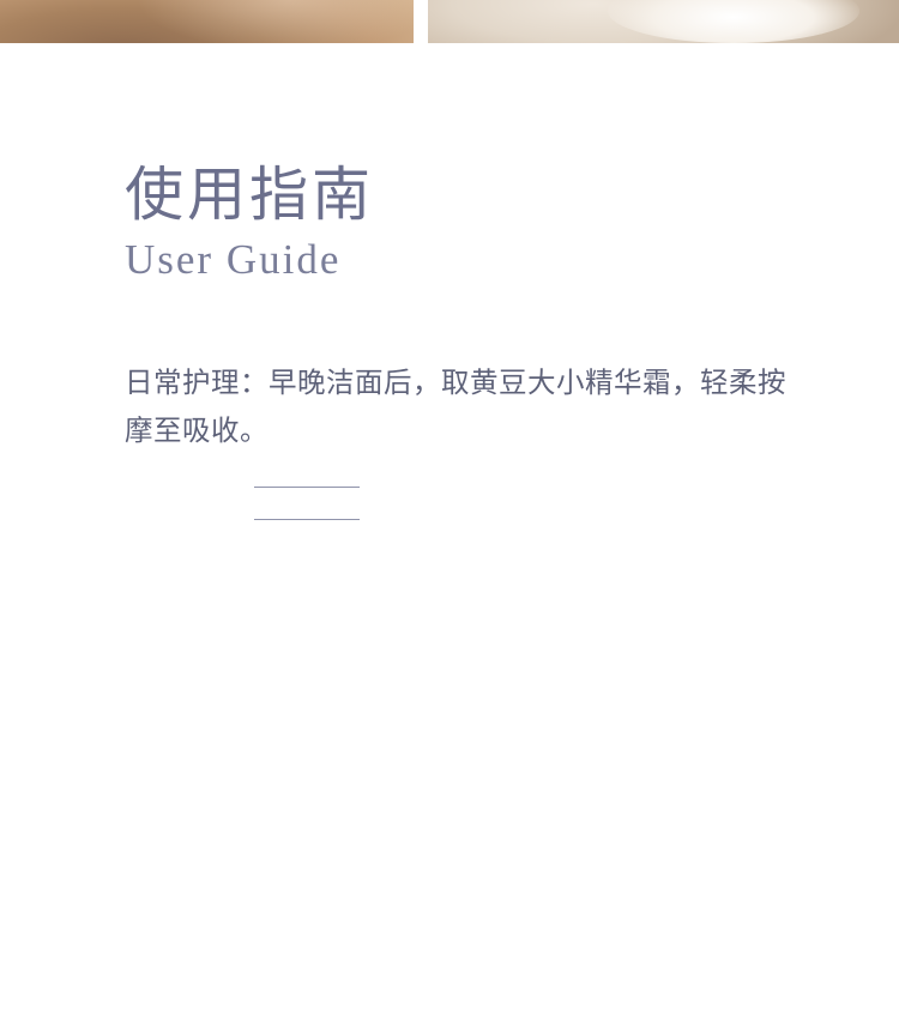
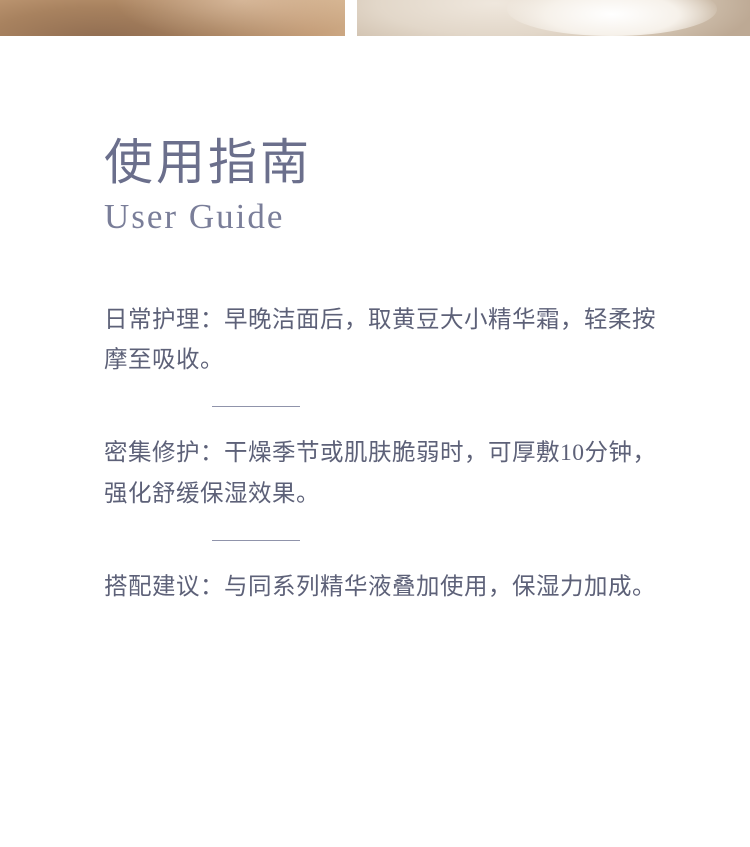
  使用指南
  User Guide
  日常护理：早晚洁面后，取黄豆大小精华霜，轻柔按摩至吸收。
+ 密集修护：干燥季节或肌肤脆弱时，可厚敷10分钟，强化舒缓保湿效果。
+ 搭配建议：与同系列精华液叠加使用，保湿力加成。
